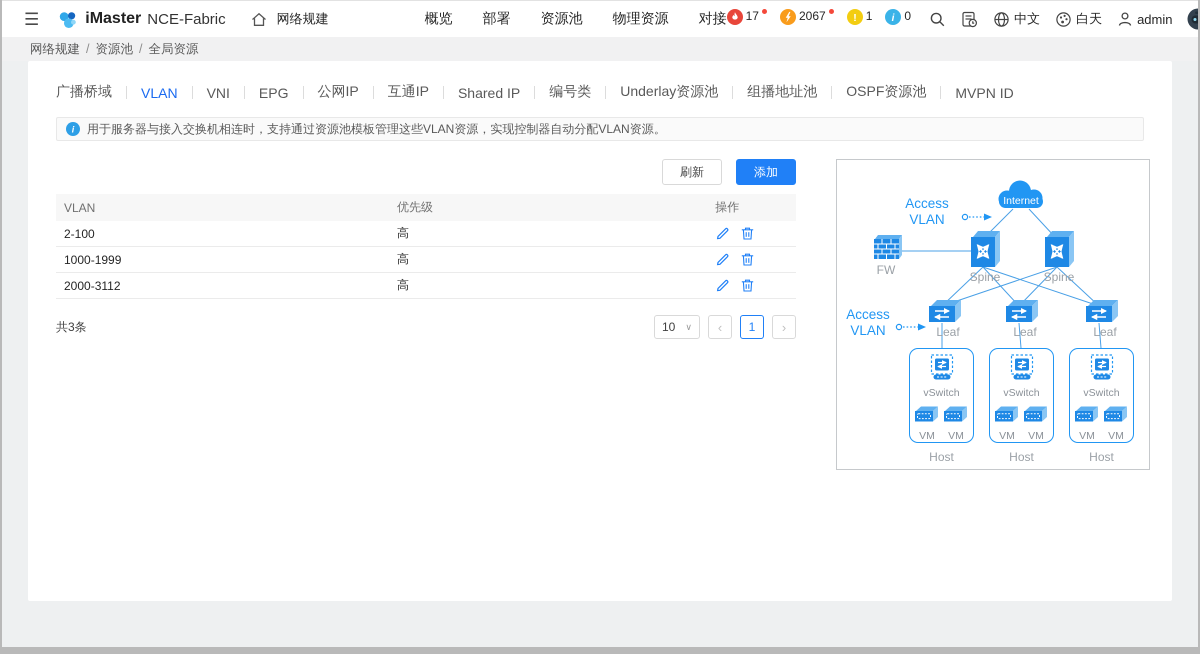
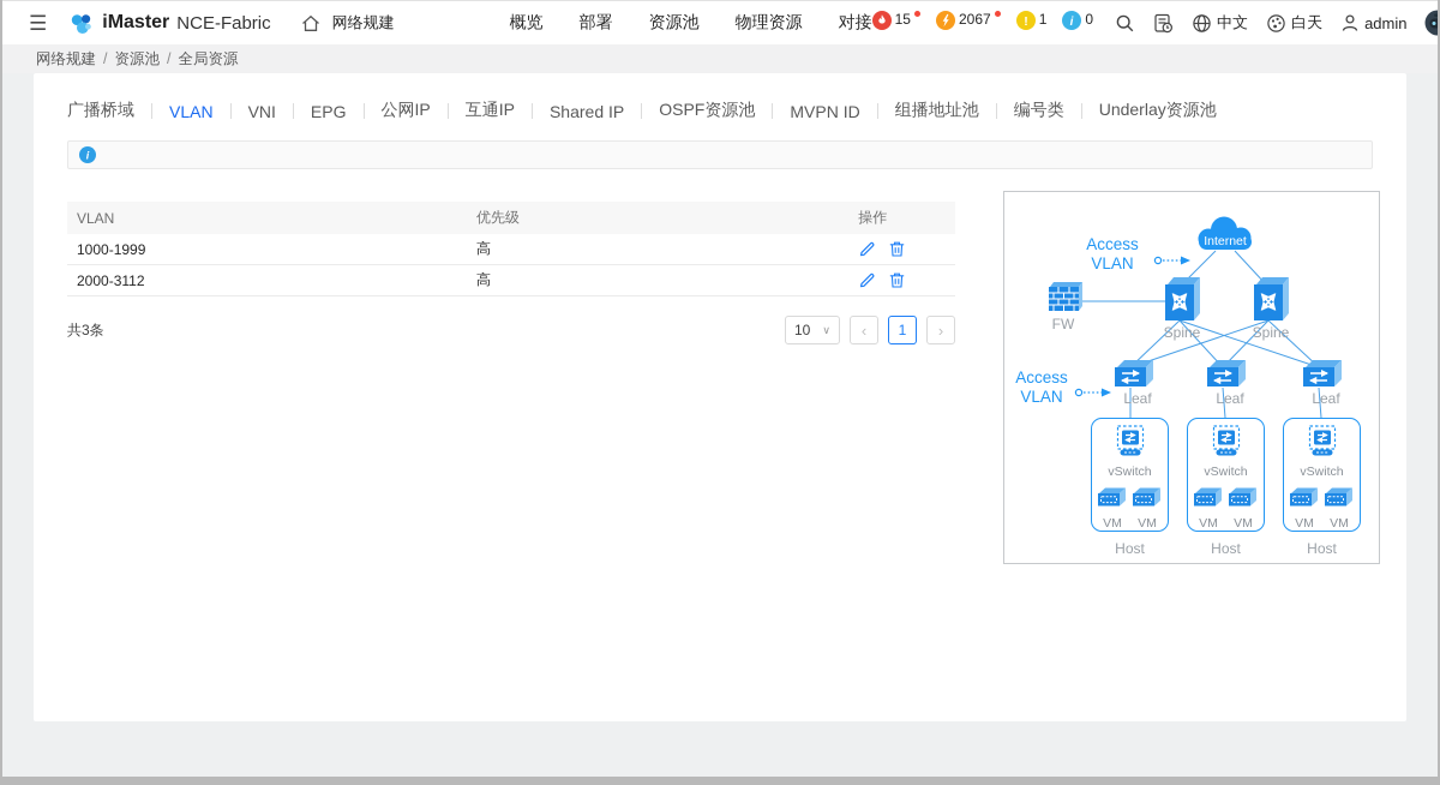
  ☰
  iMaster
  NCE-Fabric
  网络规建
  概览
  部署
  资源池
  物理资源
  对接
- 17
+ 15
  2067
  !
  1
  i
  0
  中文
  白天
  admin
  网络规建 / 资源池 / 全局资源
  广播桥域
  VLAN
  VNI
  EPG
  公网IP
  互通IP
  Shared IP
- 编号类
+ OSPF资源池
- Underlay资源池
+ MVPN ID
  组播地址池
- OSPF资源池
+ 编号类
- MVPN ID
+ Underlay资源池
  i
- 用于服务器与接入交换机相连时，支持通过资源池模板管理这些VLAN资源，实现控制器自动分配VLAN资源。
- 刷新
- 添加
  VLAN	优先级	操作
- 2-100	高
  1000-1999	高
  2000-3112	高
  共3条
  10
  ∨
  ‹
  1
  ›
  Internet
  Access
  VLAN
  Access
  VLAN
  FW
  Spine
  Spine
  Leaf
  Leaf
  Leaf
  vSwitch
  VM
  VM
  Host
  vSwitch
  VM
  VM
  Host
  vSwitch
  VM
  VM
  Host
